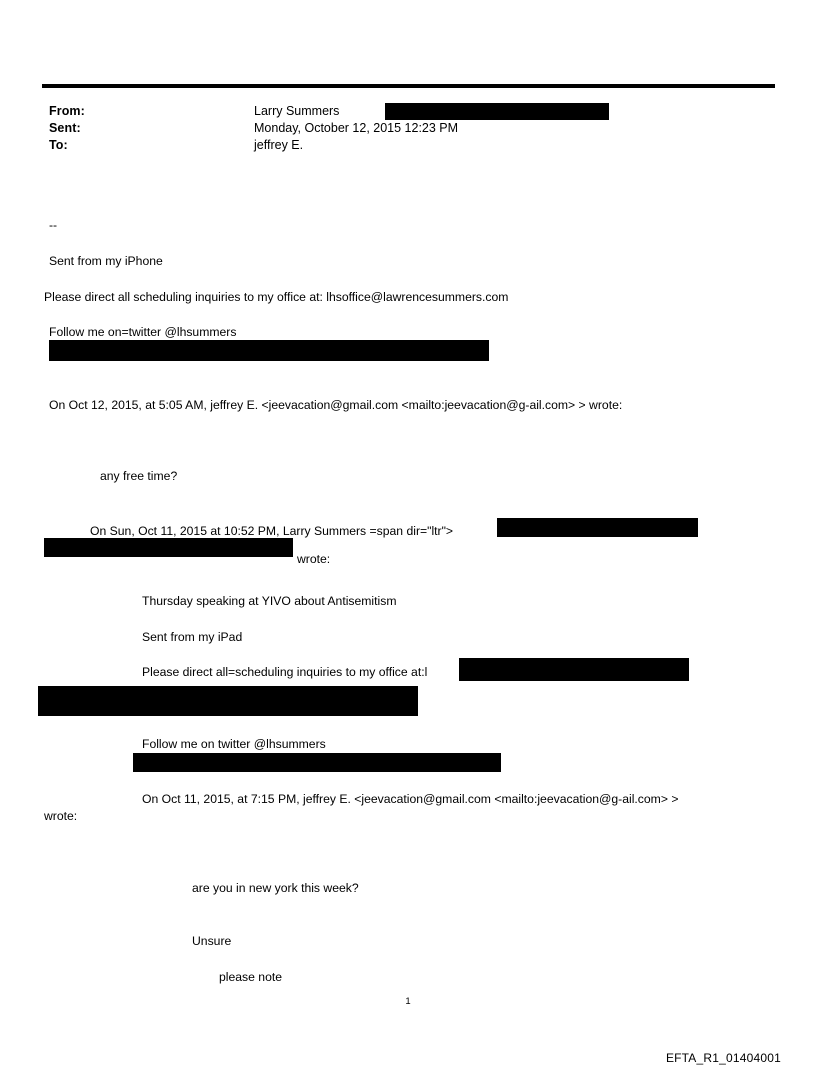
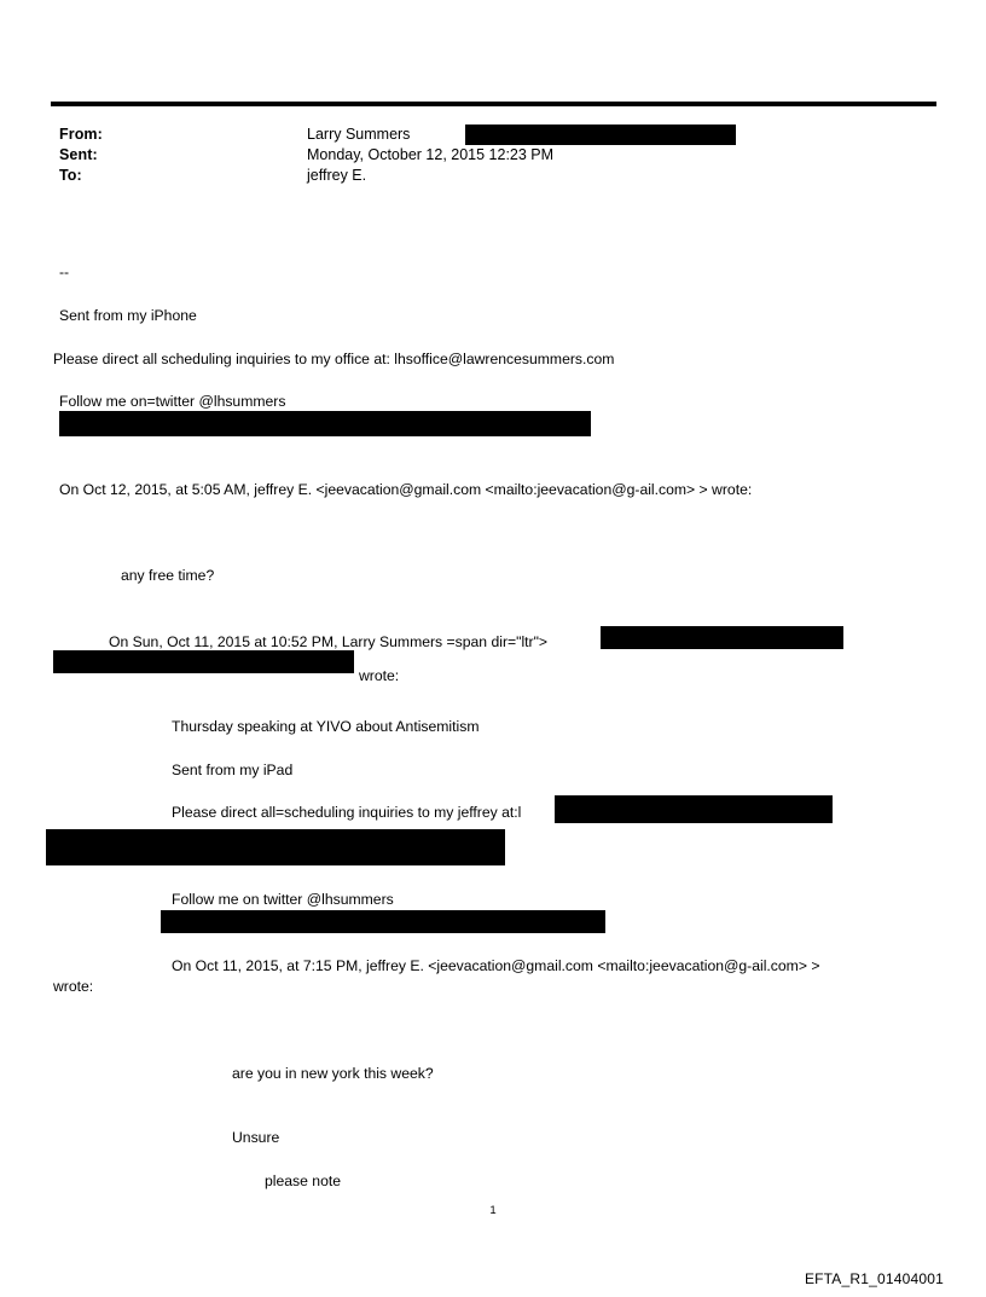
  From:
  Larry Summers
  Sent:
  Monday, October 12, 2015 12:23 PM
  To:
  jeffrey E.
  --
  Sent from my iPhone
  Please direct all scheduling inquiries to my office at: lhsoffice@lawrencesummers.com
  Follow me on=twitter @lhsummers
  On Oct 12, 2015, at 5:05 AM, jeffrey E. <jeevacation@gmail.com <mailto:jeevacation@g-ail.com> > wrote:
  any free time?
  On Sun, Oct 11, 2015 at 10:52 PM, Larry Summers =span dir="ltr">
  wrote:
  Thursday speaking at YIVO about Antisemitism
  Sent from my iPad
- Please direct all=scheduling inquiries to my office at:l
+ Please direct all=scheduling inquiries to my jeffrey at:l
  Follow me on twitter @lhsummers
  On Oct 11, 2015, at 7:15 PM, jeffrey E. <jeevacation@gmail.com <mailto:jeevacation@g-ail.com> >
  wrote:
  are you in new york this week?
  Unsure
  please note
  1
  EFTA_R1_01404001
